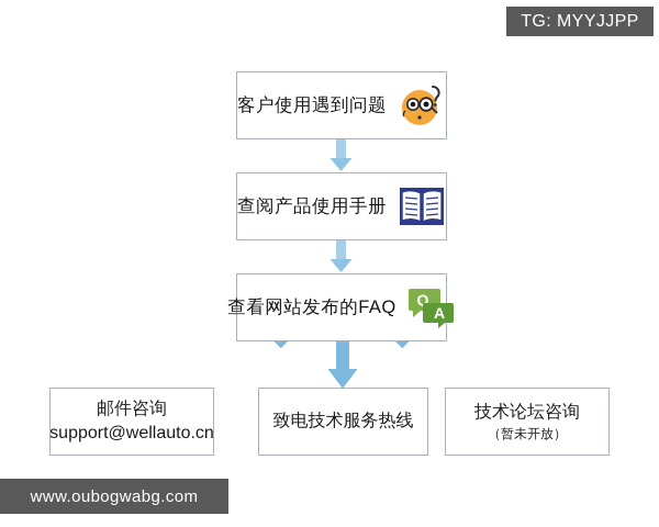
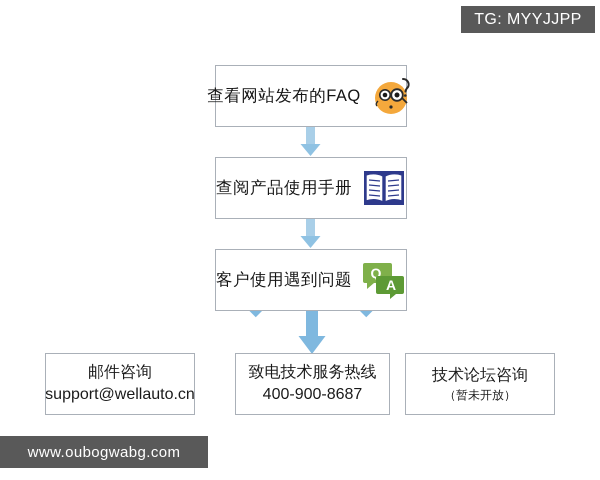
  TG: MYYJJPP
  www.oubogwabg.com
- 客户使用遇到问题
+ 查看网站发布的FAQ
  查阅产品使用手册
- 查看网站发布的FAQ
+ 客户使用遇到问题
  Q
  A
  邮件咨询
  support@wellauto.cn
  致电技术服务热线
+ 400-900-8687
  技术论坛咨询
  （暂未开放）
